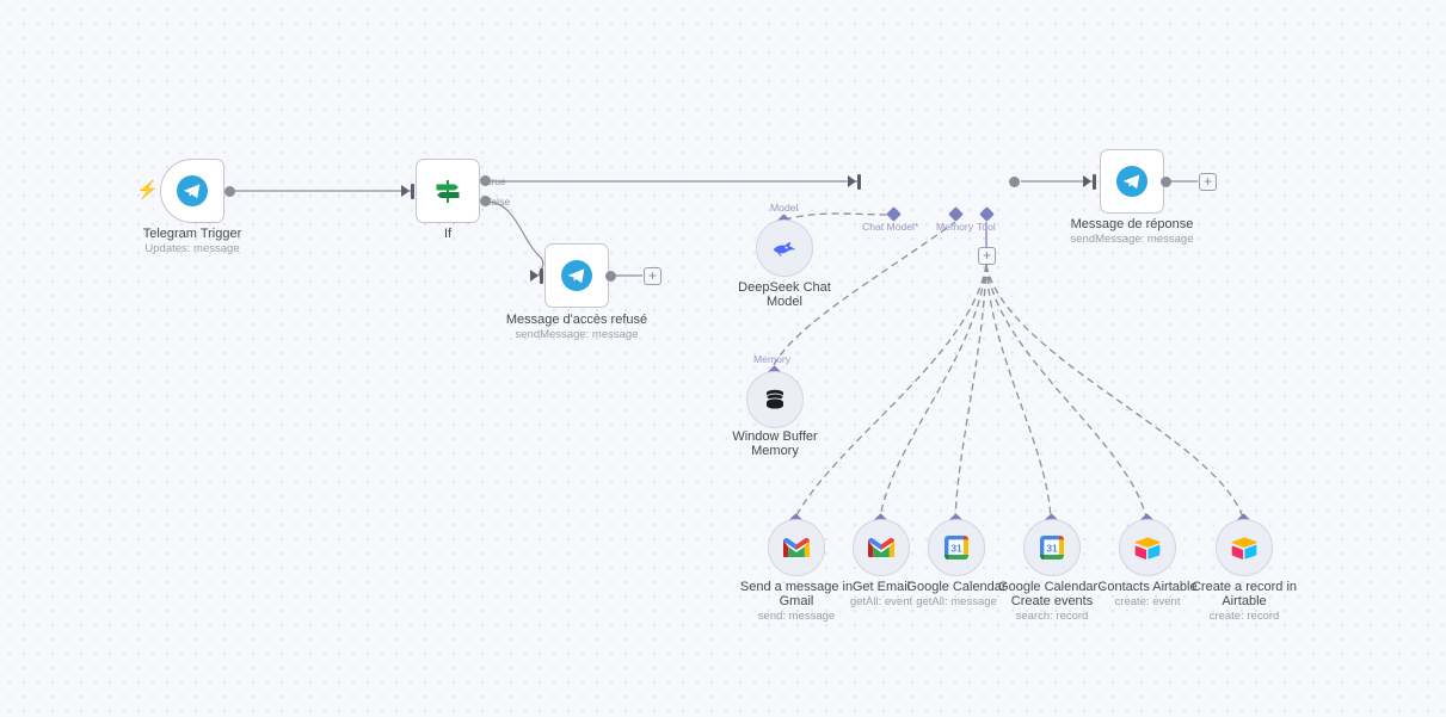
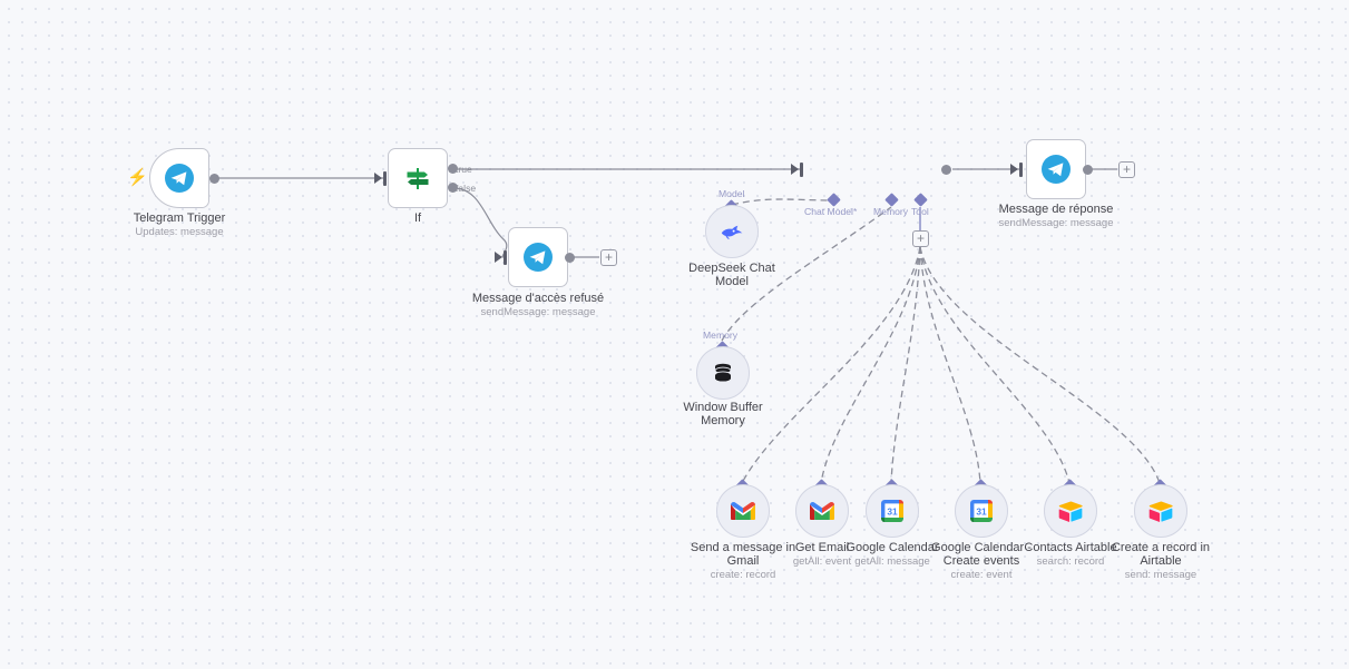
  ⚡
  Telegram Trigger
  Updates: message
  true
  false
  If
  +
  Message d'accès refusé
  sendMessage: message
  Chat Model*
  Memory
  Tool
  +
  +
  Message de réponse
  sendMessage: message
  Model
  DeepSeek Chat
  Model
  Memory
  Window Buffer
  Memory
  Send a message in
  Gmail
- send: message
+ create: record
  Get Email
  getAll: event
  31
  Google Calendar
  getAll: message
  31
  Google Calendar -
  Create events
- search: record
+ create: event
  Contacts Airtable
- create: event
+ search: record
  Create a record in
  Airtable
- create: record
+ send: message
